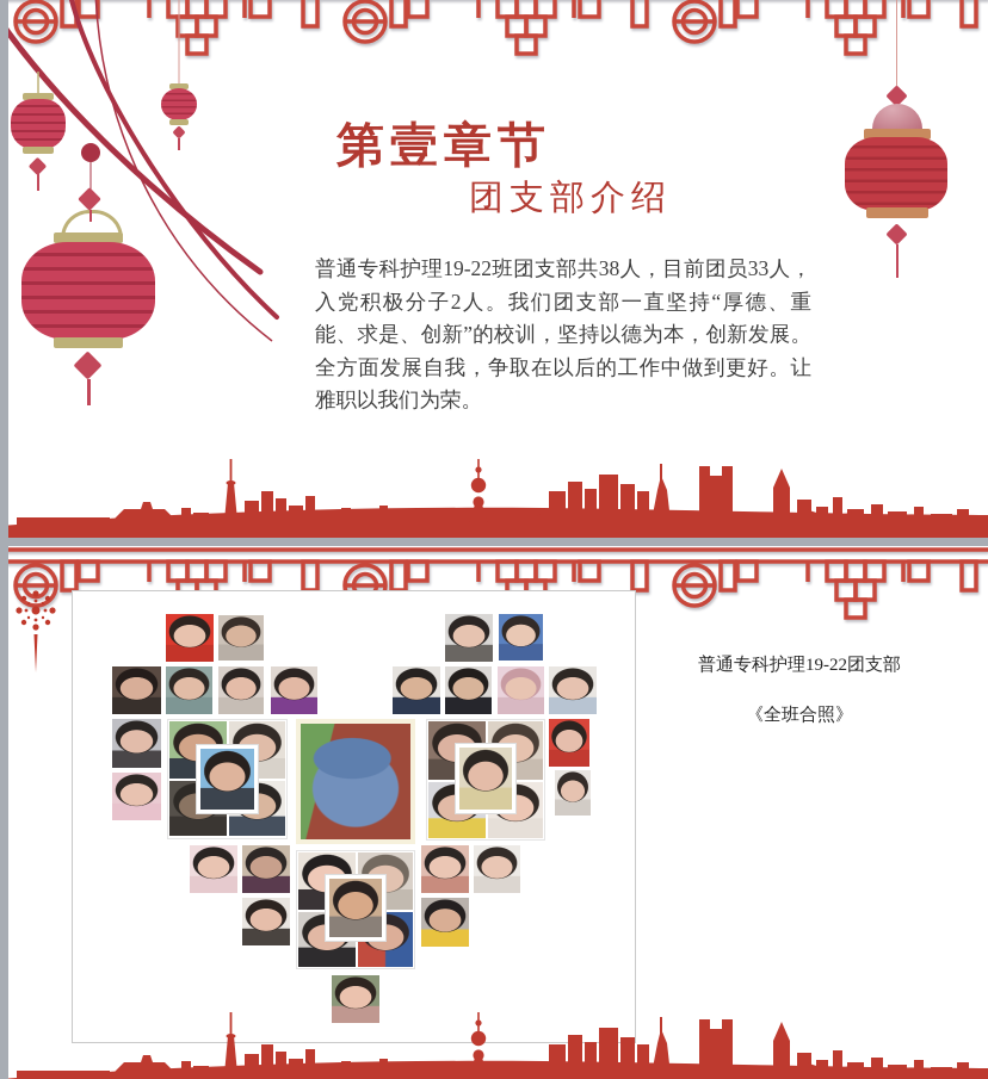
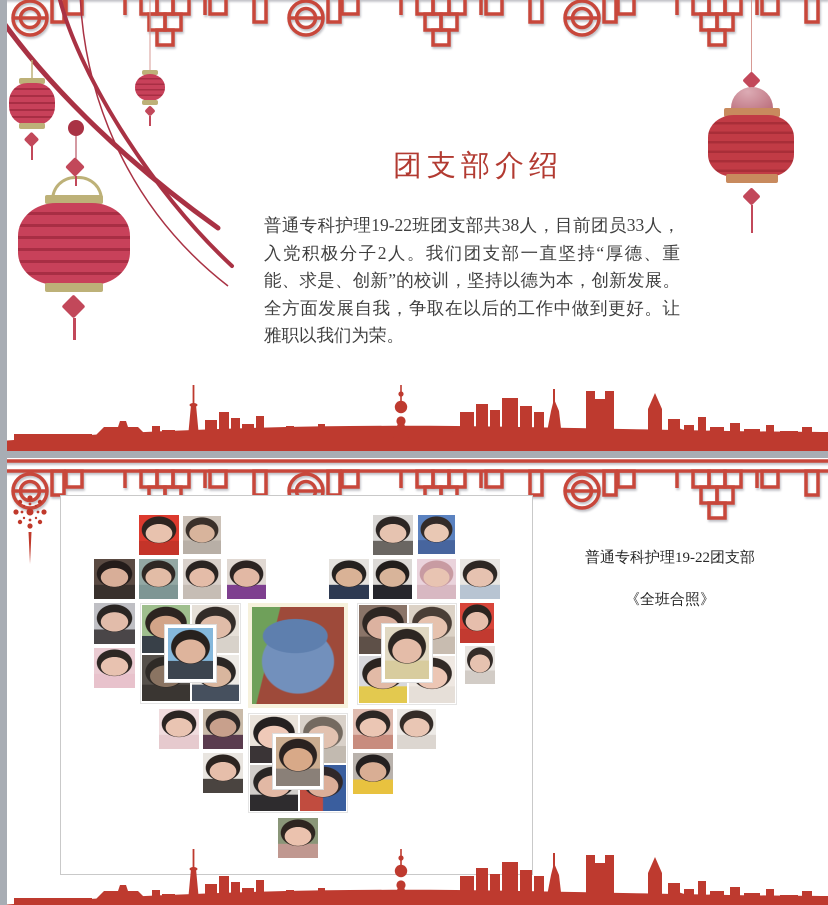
- 第壹章节
  团支部介绍
  普通专科护理19-22班团支部共38人，目前团员33人，入党积极分子2人。我们团支部一直坚持“厚德、重能、求是、创新”的校训，坚持以德为本，创新发展。全方面发展自我，争取在以后的工作中做到更好。让雅职以我们为荣。
  普通专科护理19-22团支部
  《全班合照》
